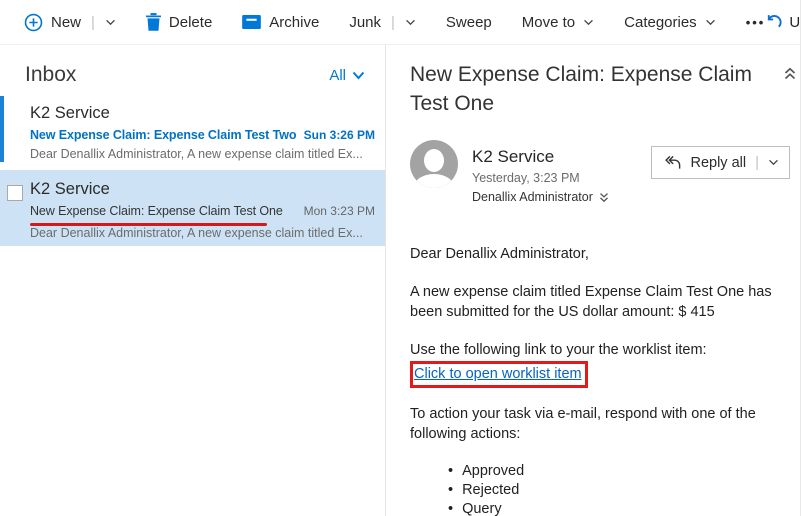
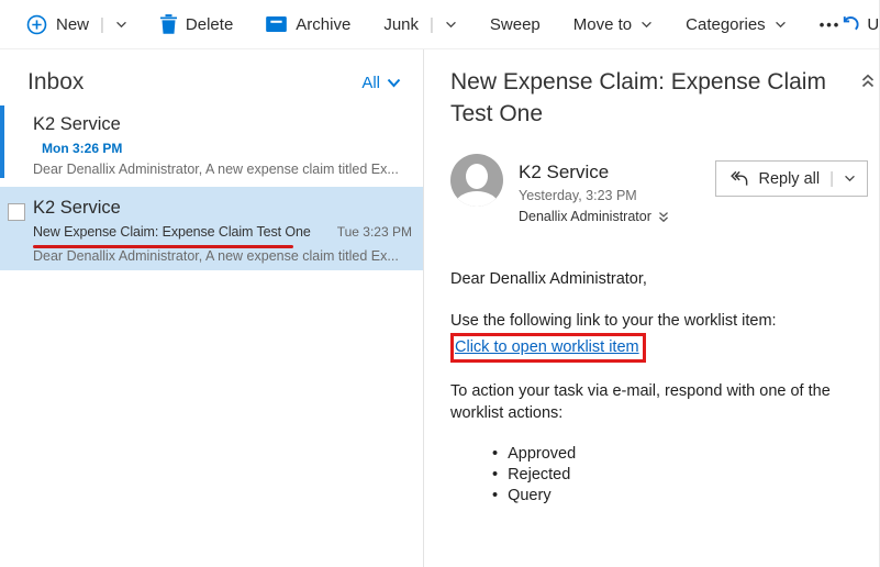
  New
  |
  Delete
  Archive
  Junk
  |
  Sweep
  Move to
  Categories
  •••
  Inbox
  All
  K2 Service
- New Expense Claim: Expense Claim Test Two
- Sun 3:26 PM
+ Mon 3:26 PM
  Dear Denallix Administrator, A new expense claim titled Ex...
  K2 Service
  New Expense Claim: Expense Claim Test One
- Mon 3:23 PM
+ Tue 3:23 PM
  Dear Denallix Administrator, A new expense claim titled Ex...
  New Expense Claim: Expense Claim Test One
  K2 Service
  Yesterday, 3:23 PM
  Denallix Administrator
  Reply all
  |
  Dear Denallix Administrator,
- A new expense claim titled Expense Claim Test One has been submitted for the US dollar amount: $ 415
  Use the following link to your the worklist item:
  Click to open worklist item
- To action your task via e-mail, respond with one of the following actions:
+ To action your task via e-mail, respond with one of the worklist actions:
  Approved
  Rejected
  Query
